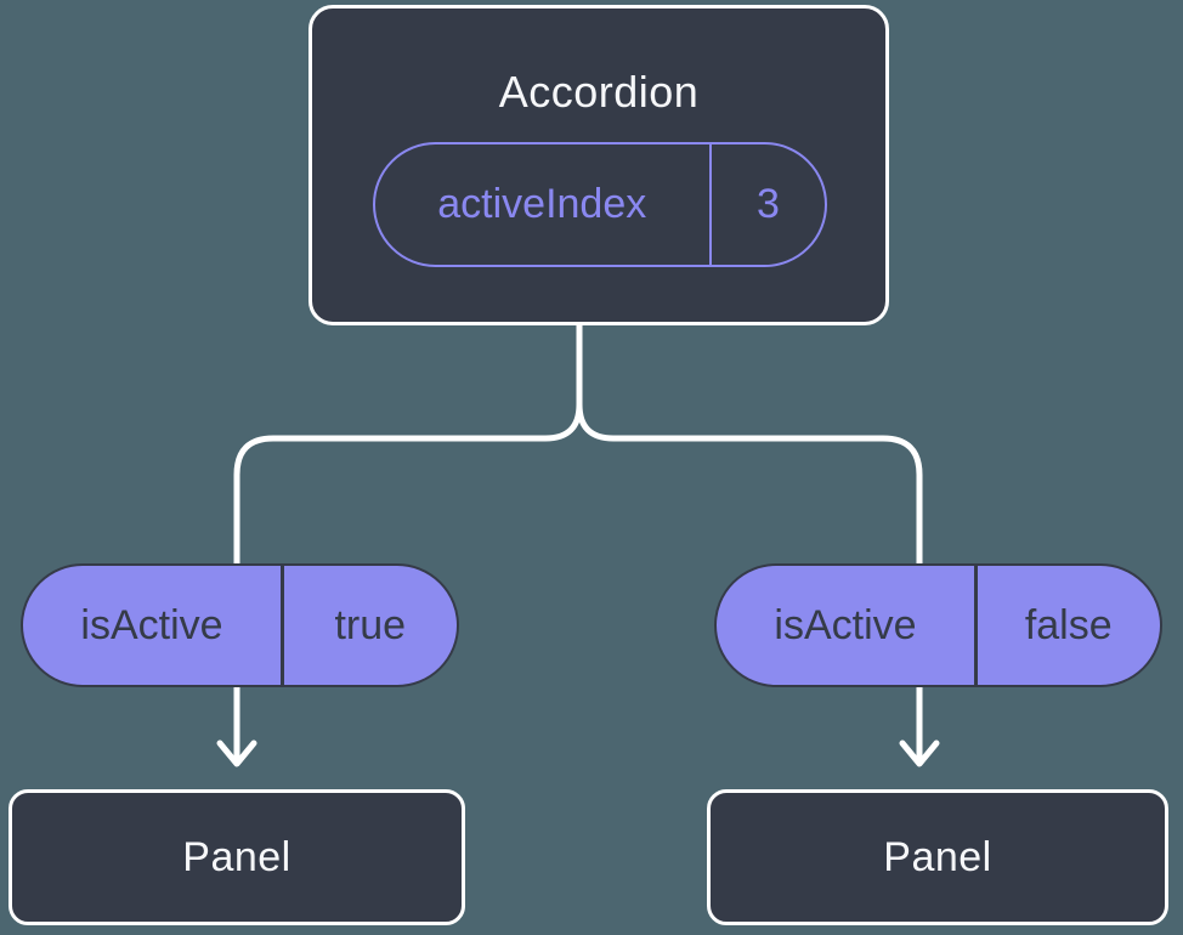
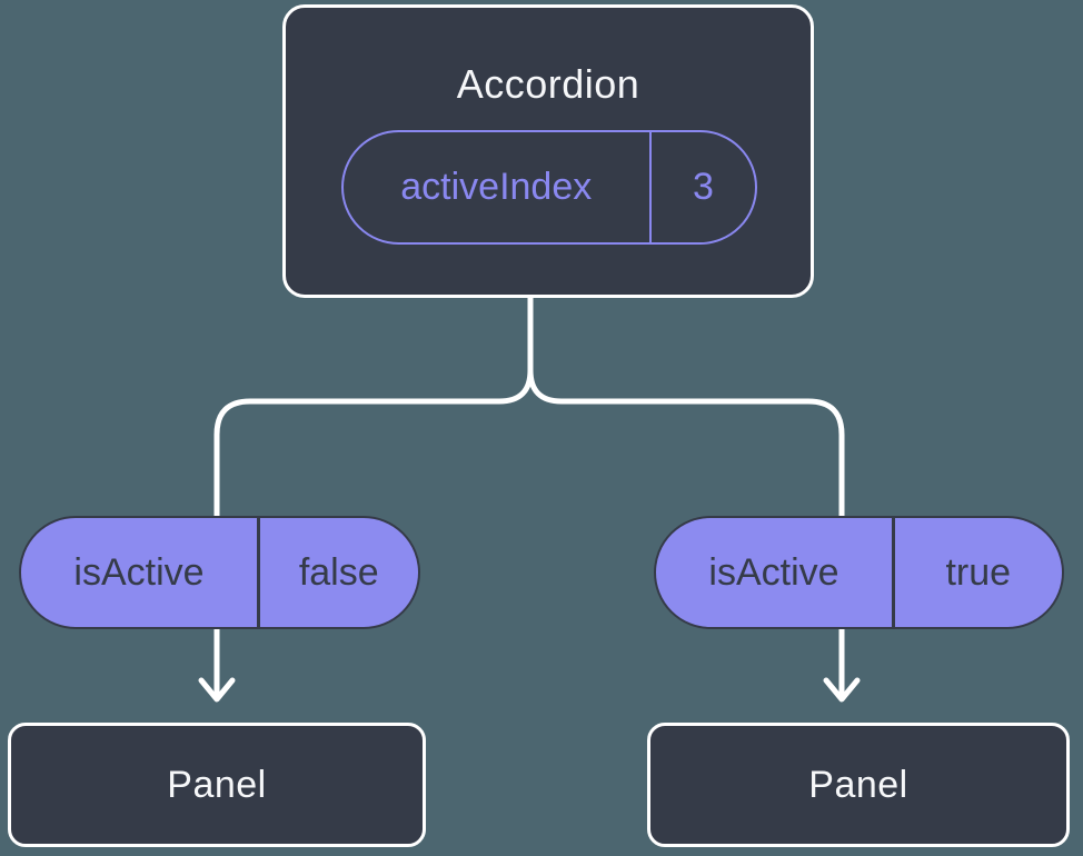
  Accordion
  activeIndex
  3
  isActive
- true
+ false
  isActive
- false
+ true
  Panel
  Panel
